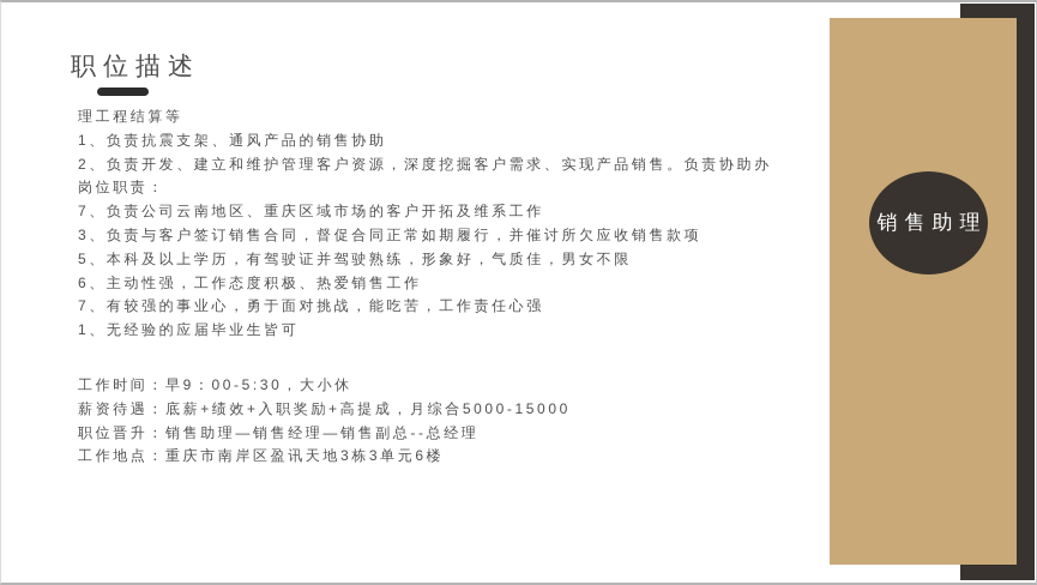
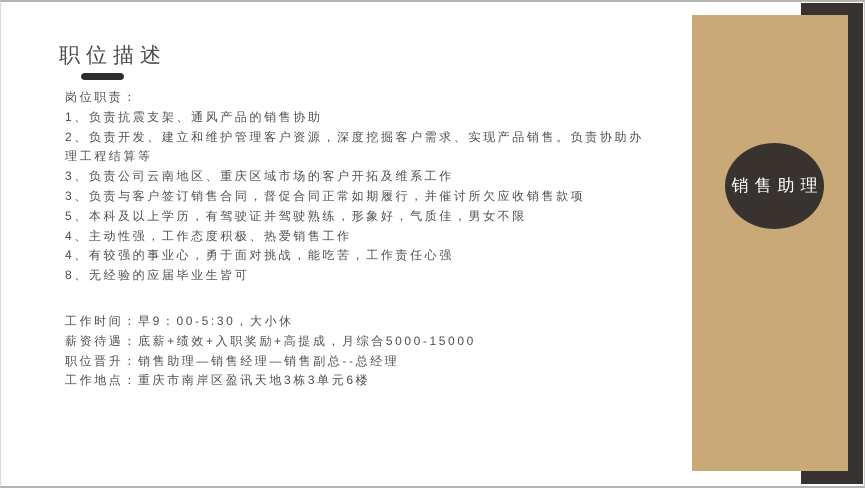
  销售助理
  职位描述
- 理工程结算等
+ 岗位职责：
  1、负责抗震支架、通风产品的销售协助
  2、负责开发、建立和维护管理客户资源，深度挖掘客户需求、实现产品销售。负责协助办
- 岗位职责：
+ 理工程结算等
- 7、负责公司云南地区、重庆区域市场的客户开拓及维系工作
+ 3、负责公司云南地区、重庆区域市场的客户开拓及维系工作
  3、负责与客户签订销售合同，督促合同正常如期履行，并催讨所欠应收销售款项
  5、本科及以上学历，有驾驶证并驾驶熟练，形象好，气质佳，男女不限
- 6、主动性强，工作态度积极、热爱销售工作
+ 4、主动性强，工作态度积极、热爱销售工作
- 7、有较强的事业心，勇于面对挑战，能吃苦，工作责任心强
+ 4、有较强的事业心，勇于面对挑战，能吃苦，工作责任心强
- 1、无经验的应届毕业生皆可
+ 8、无经验的应届毕业生皆可
  工作时间：早9：00-5:30，大小休
  薪资待遇：底薪+绩效+入职奖励+高提成，月综合5000-15000
  职位晋升：销售助理—销售经理—销售副总--总经理
  工作地点：重庆市南岸区盈讯天地3栋3单元6楼
